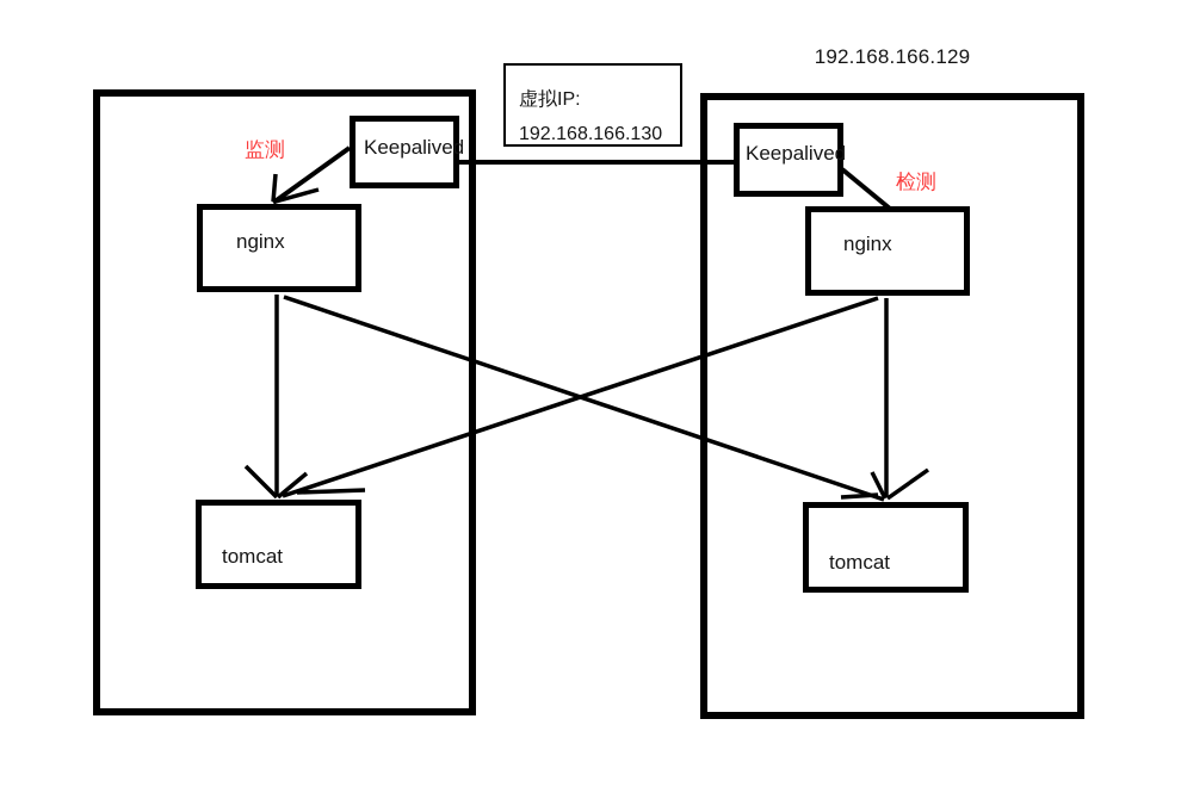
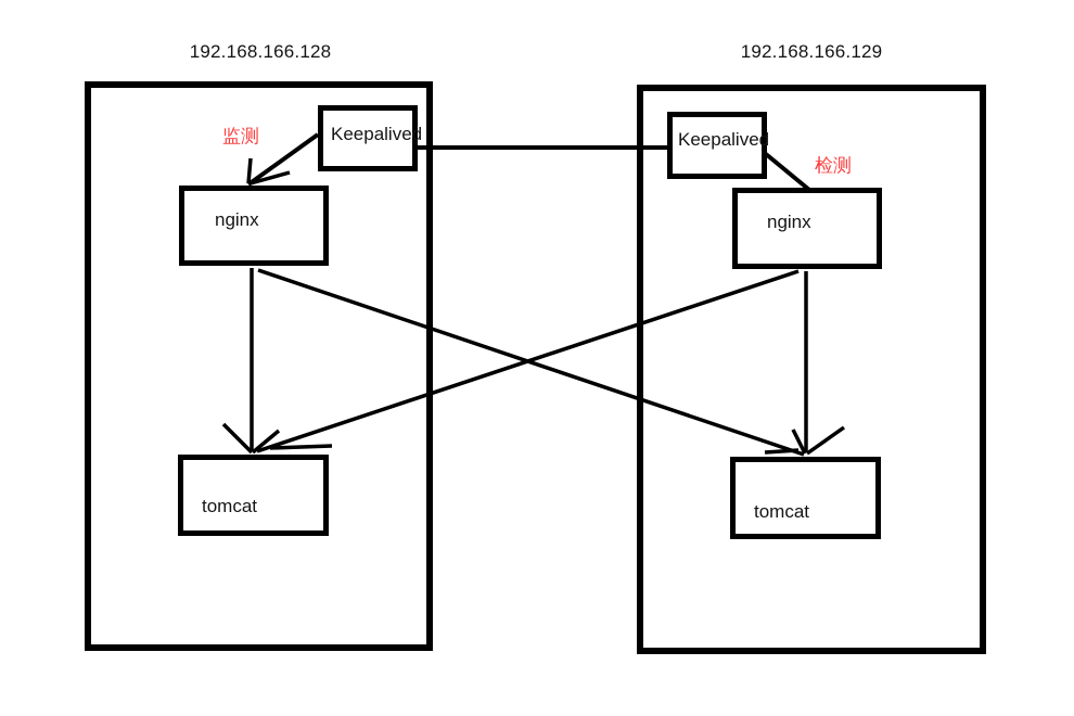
+ 192.168.166.128
  192.168.166.129
  Keepalived
  Keepalived
  nginx
  nginx
  tomcat
  tomcat
- 虚拟IP:
- 192.168.166.130
  监测
  检测
